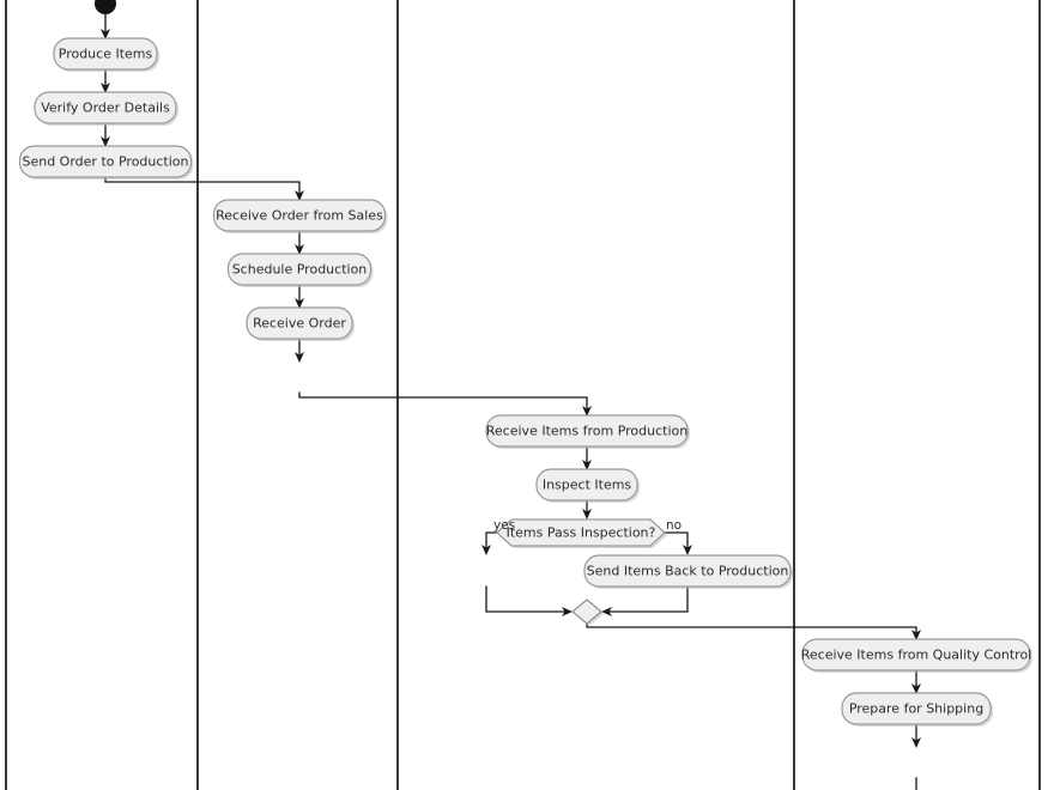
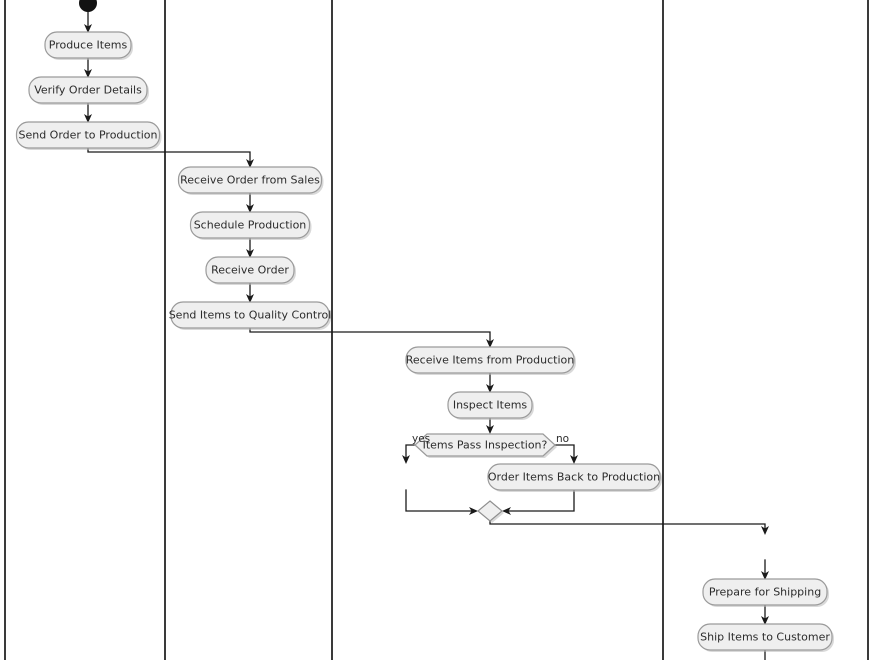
  Produce Items
  Verify Order Details
  Send Order to Production
  Receive Order from Sales
  Schedule Production
  Receive Order
+ Send Items to Quality Control
  Receive Items from Production
  Inspect Items
- Send Items Back to Production
+ Order Items Back to Production
- Receive Items from Quality Control
  Prepare for Shipping
+ Ship Items to Customer
  Items Pass Inspection?
  yes
  no
